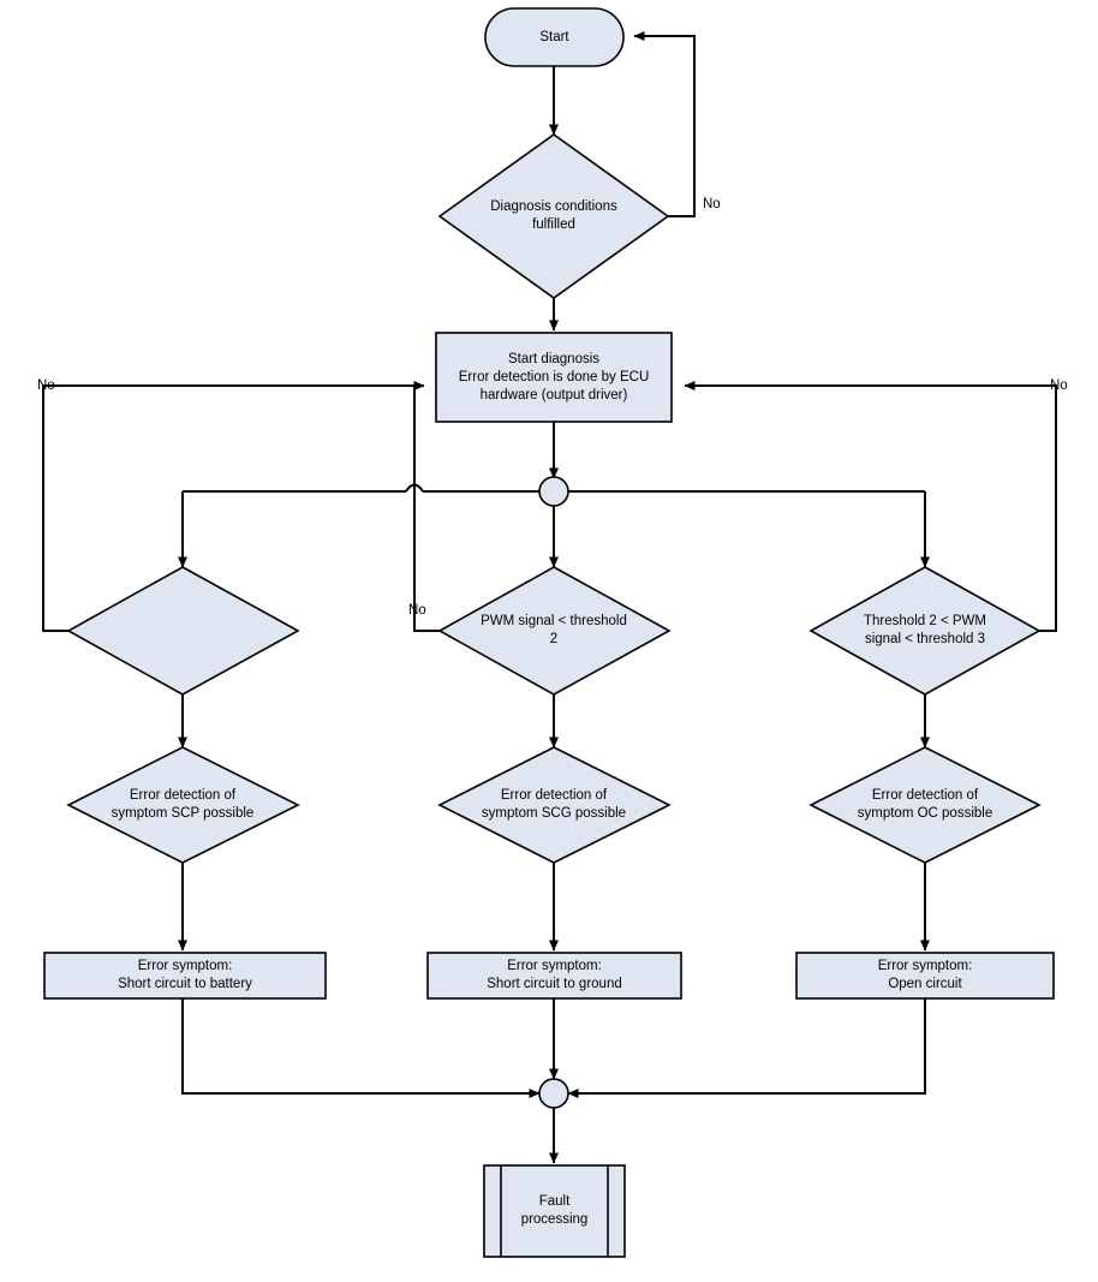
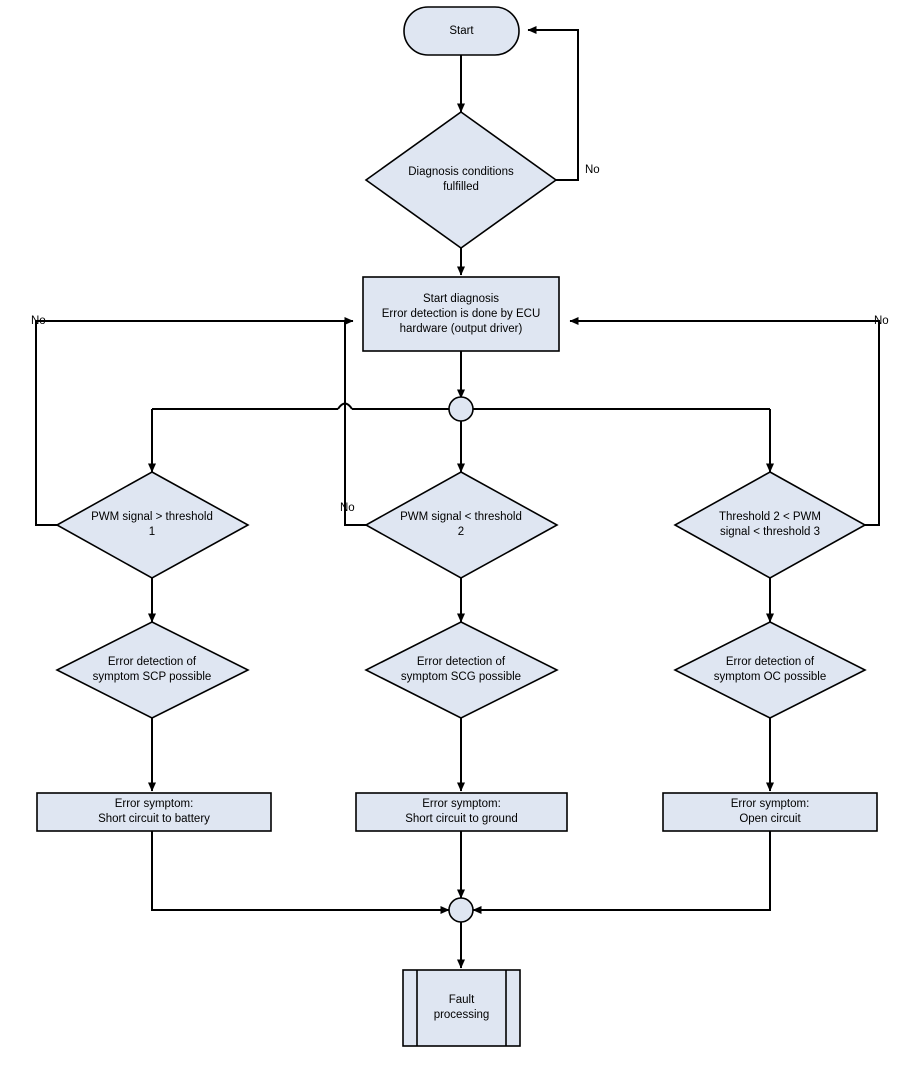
  Start
  Diagnosis conditions
  fulfilled
  Start diagnosis
  Error detection is done by ECU
  hardware (output driver)
+ PWM signal > threshold
+ 1
  PWM signal < threshold
  2
  Threshold 2 < PWM
  signal < threshold 3
  Error detection of
  symptom SCP possible
  Error detection of
  symptom SCG possible
  Error detection of
  symptom OC possible
  Error symptom:
  Short circuit to battery
  Error symptom:
  Short circuit to ground
  Error symptom:
  Open circuit
  Fault
  processing
  No
  No
  No
  No
